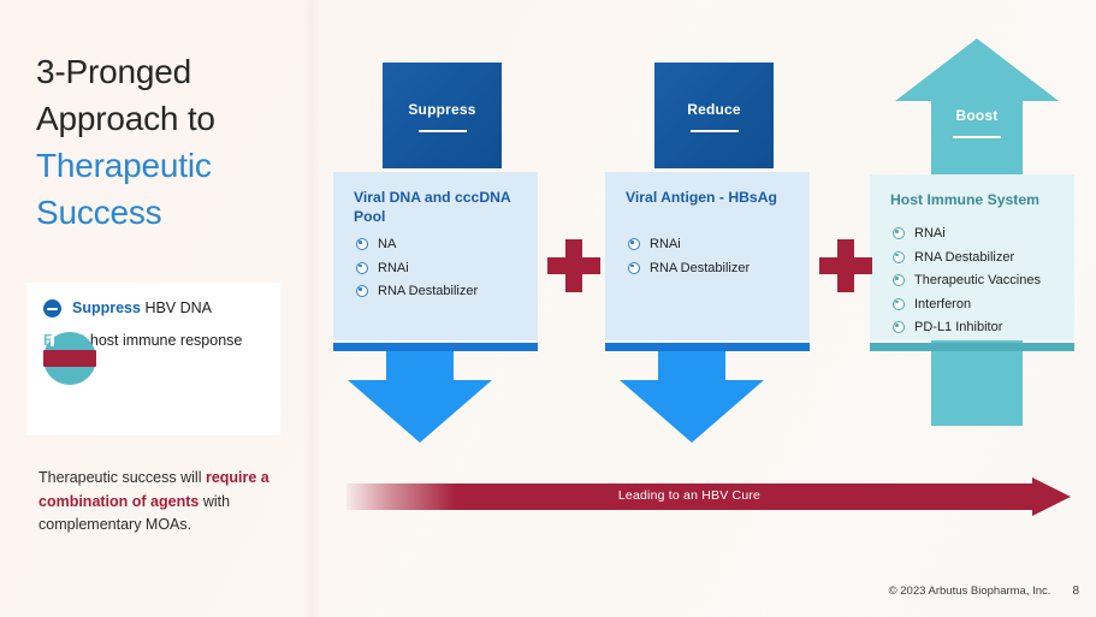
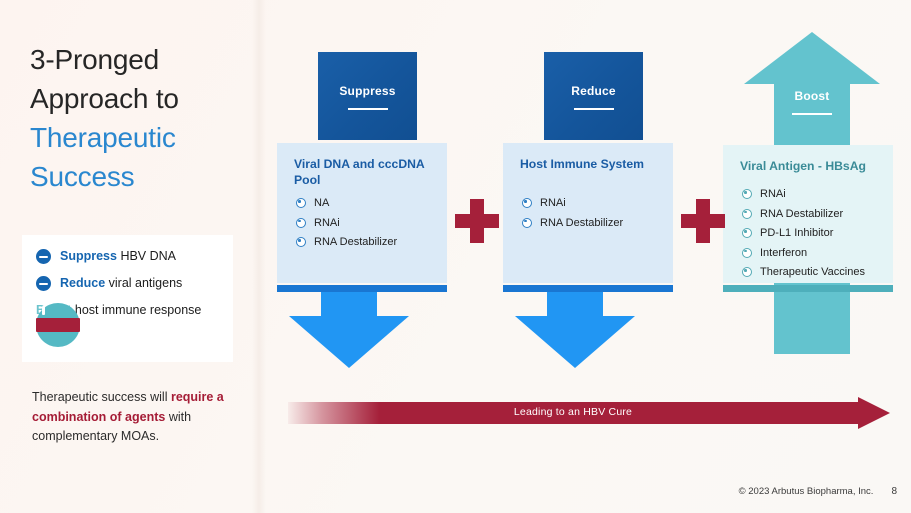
  3-Pronged
  Approach to
  Therapeutic
  Success
  Suppress HBV DNA
+ Reduce viral antigens
  host immune response
  Therapeutic success will require a combination of agents with complementary MOAs.
  Suppress
  Viral DNA and cccDNA Pool
  NA
  RNAi
  RNA Destabilizer
  Reduce
- Viral Antigen - HBsAg
+ Host Immune System
  RNAi
  RNA Destabilizer
  Boost
- Host Immune System
+ Viral Antigen - HBsAg
  RNAi
  RNA Destabilizer
- Therapeutic Vaccines
+ PD-L1 Inhibitor
  Interferon
- PD-L1 Inhibitor
+ Therapeutic Vaccines
  Leading to an HBV Cure
  © 2023 Arbutus Biopharma, Inc.
  8
